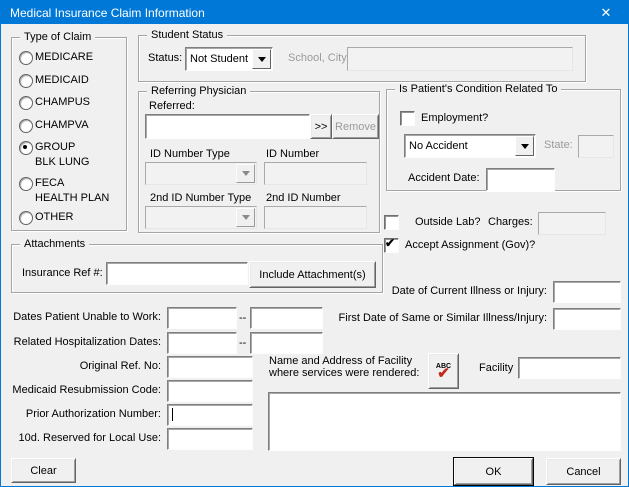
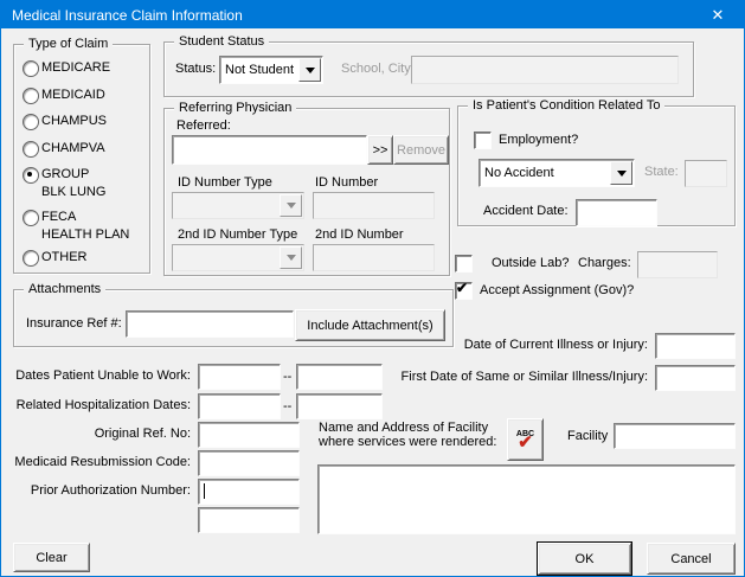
  Medical Insurance Claim Information
  ✕
  Type of Claim
  MEDICARE
  MEDICAID
  CHAMPUS
  CHAMPVA
  GROUP
  BLK LUNG
  FECA
  HEALTH PLAN
  OTHER
  Student Status
  Status:
  Not Student
  School, City
  Referring Physician
  Referred:
  >>
  Remove
  ID Number Type
  ID Number
  2nd ID Number Type
  2nd ID Number
  Is Patient's Condition Related To
  Employment?
  No Accident
  State:
  Accident Date:
  Outside Lab?
  Charges:
  ✔
  Accept Assignment (Gov)?
  Attachments
  Insurance Ref #:
  Include Attachment(s)
  Date of Current Illness or Injury:
  First Date of Same or Similar Illness/Injury:
  Dates Patient Unable to Work:
  --
  Related Hospitalization Dates:
  --
  Original Ref. No:
  Medicaid Resubmission Code:
  Prior Authorization Number:
- 10d. Reserved for Local Use:
  Name and Address of Facility
  where services were rendered:
  ✔
  Facility
  Clear
  OK
  Cancel
